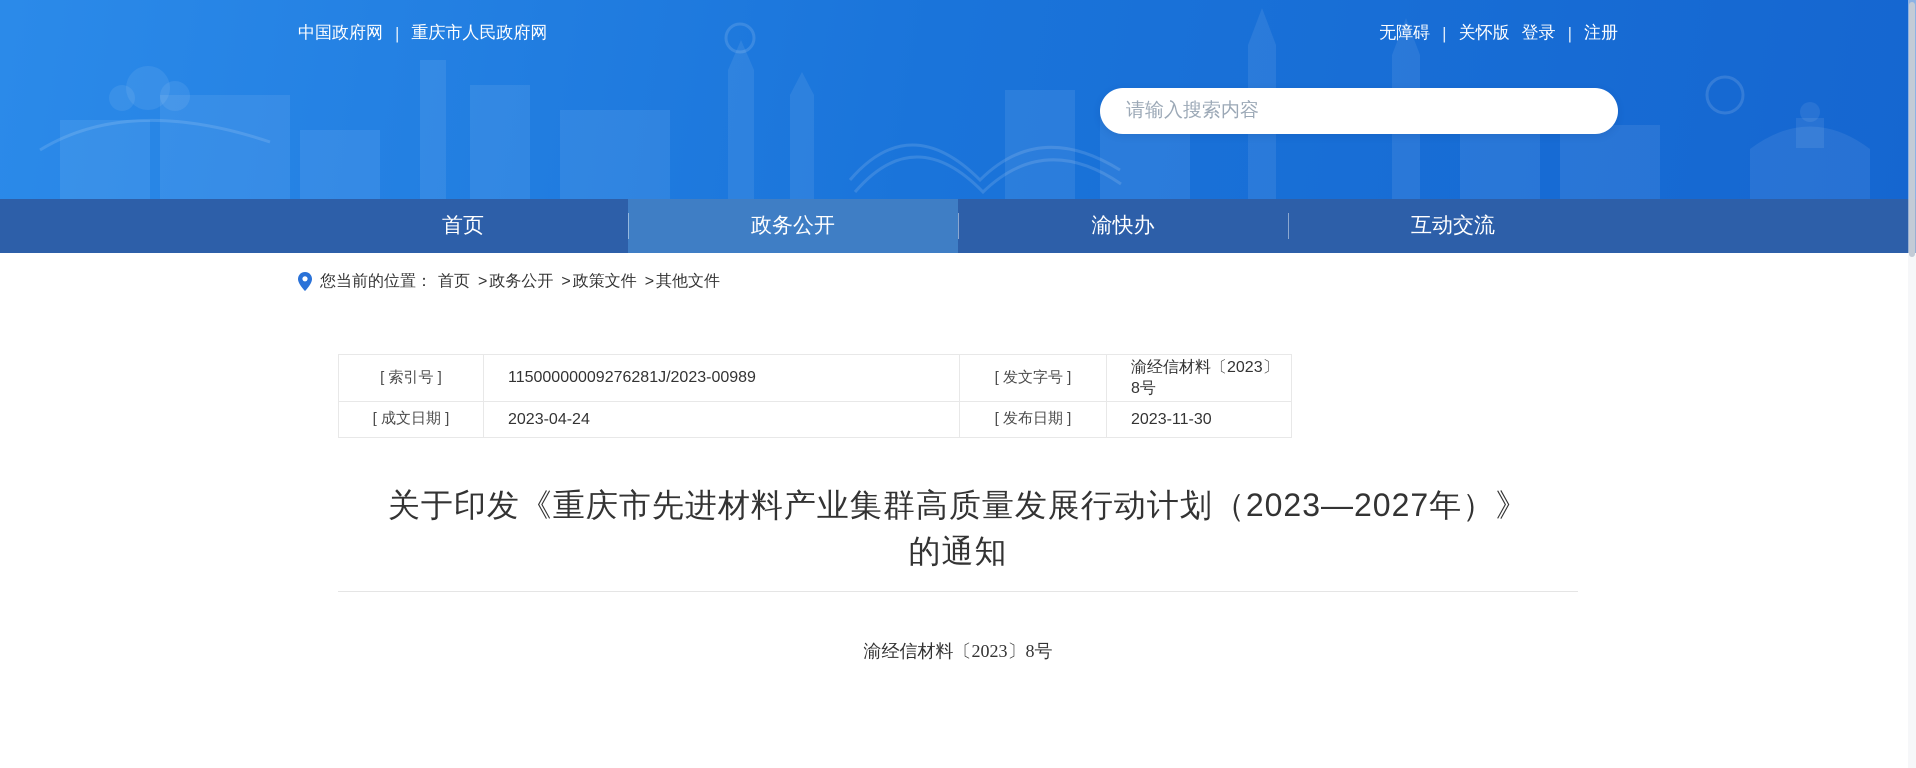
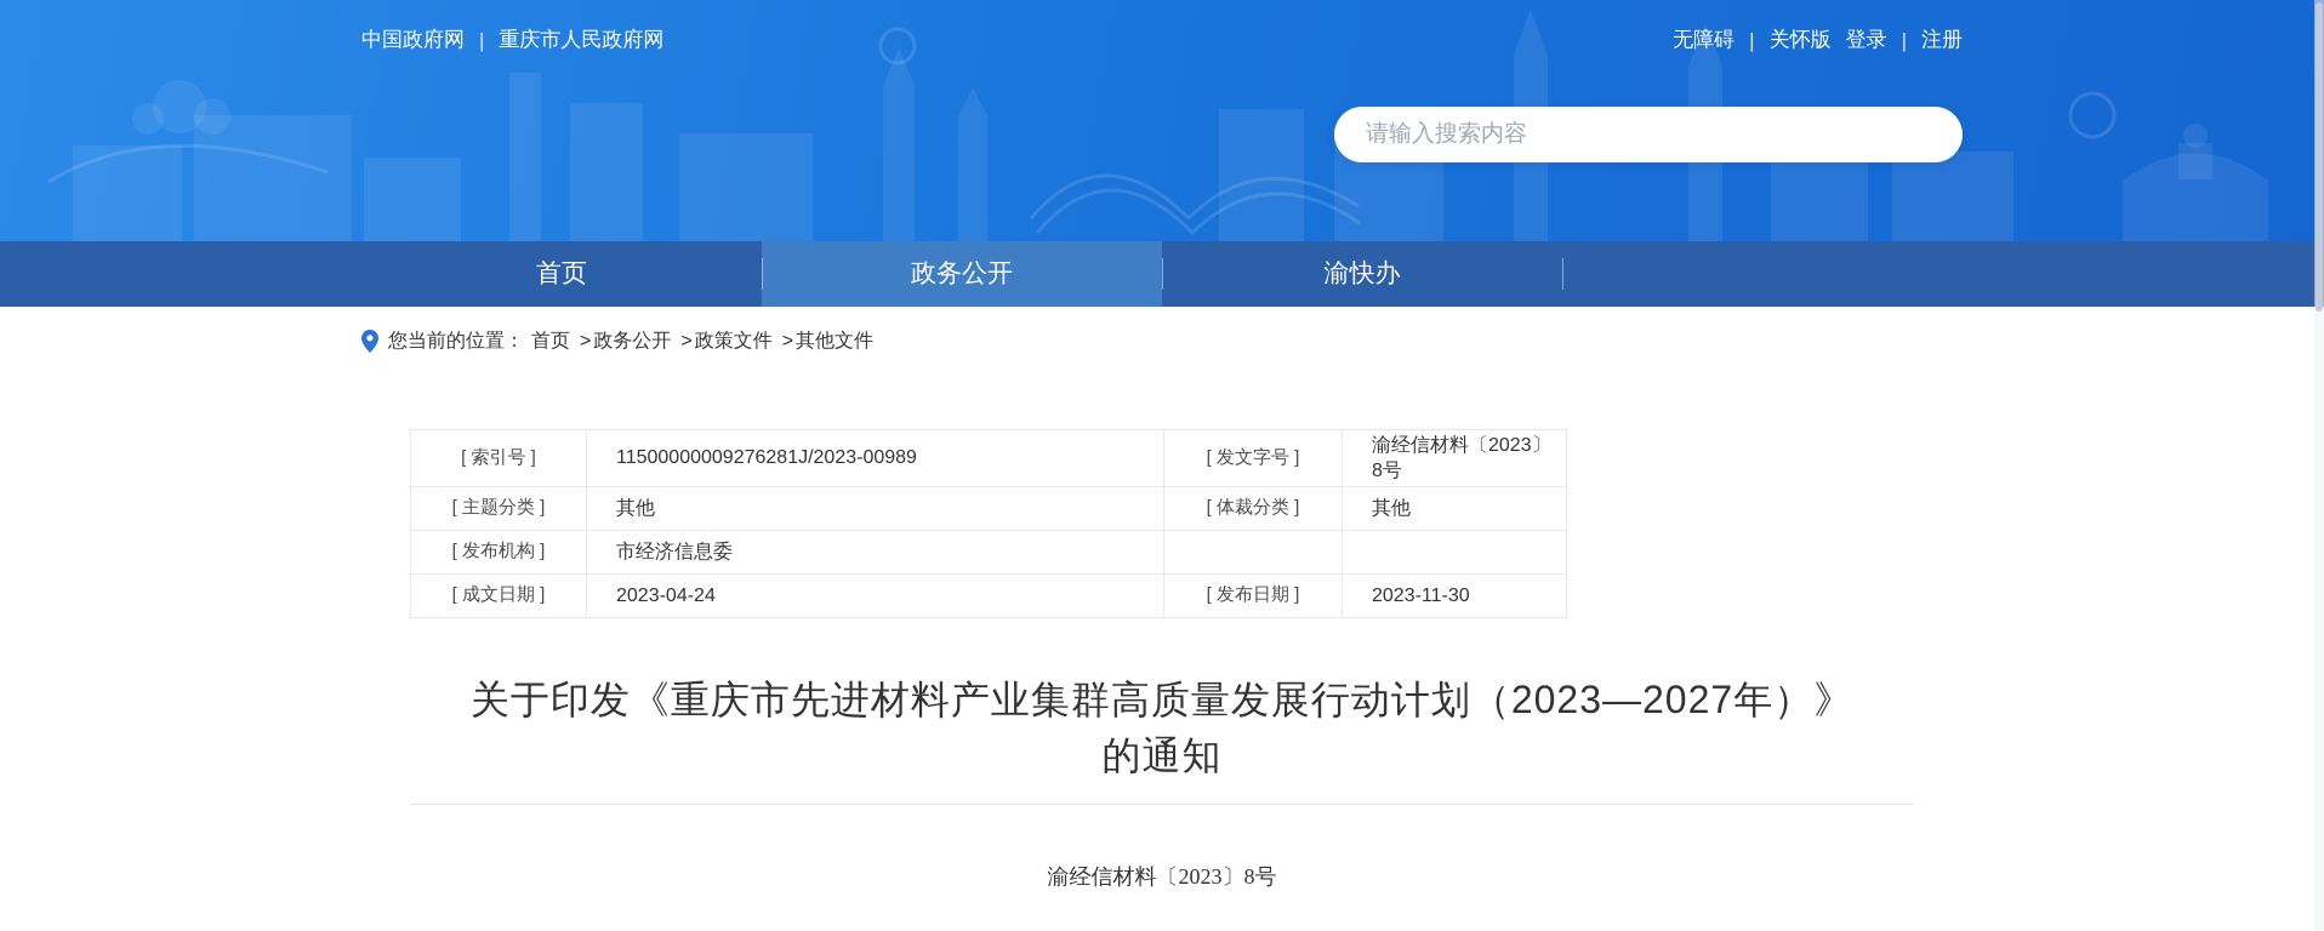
  中国政府网
  |
  重庆市人民政府网
  无障碍
  |
  关怀版
  登录
  |
  注册
  请输入搜索内容
  首页
  政务公开
  渝快办
- 互动交流
  您当前的位置：
  首页
  >
  政务公开
  >
  政策文件
  >
  其他文件
  [ 索引号 ]	11500000009276281J/2023-00989	[ 发文字号 ]	渝经信材料〔2023〕8号
+ [ 主题分类 ]	其他	[ 体裁分类 ]	其他
+ [ 发布机构 ]	市经济信息委
  [ 成文日期 ]	2023-04-24	[ 发布日期 ]	2023-11-30
  关于印发《重庆市先进材料产业集群高质量发展行动计划（2023—2027年）》的通知
  渝经信材料〔2023〕8号
